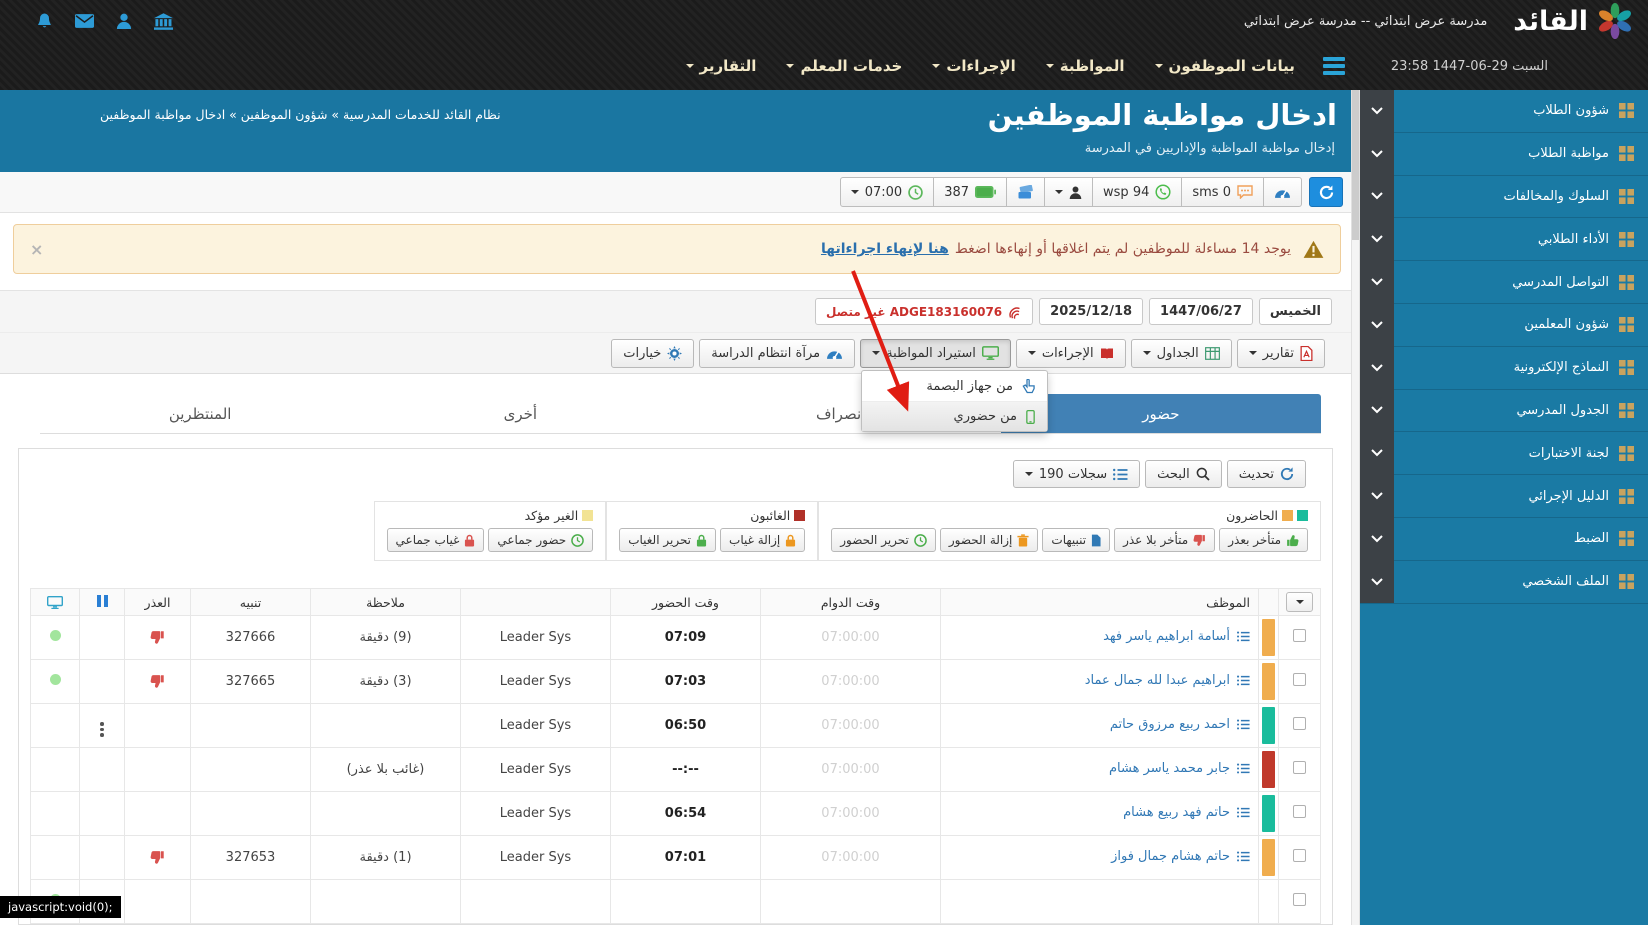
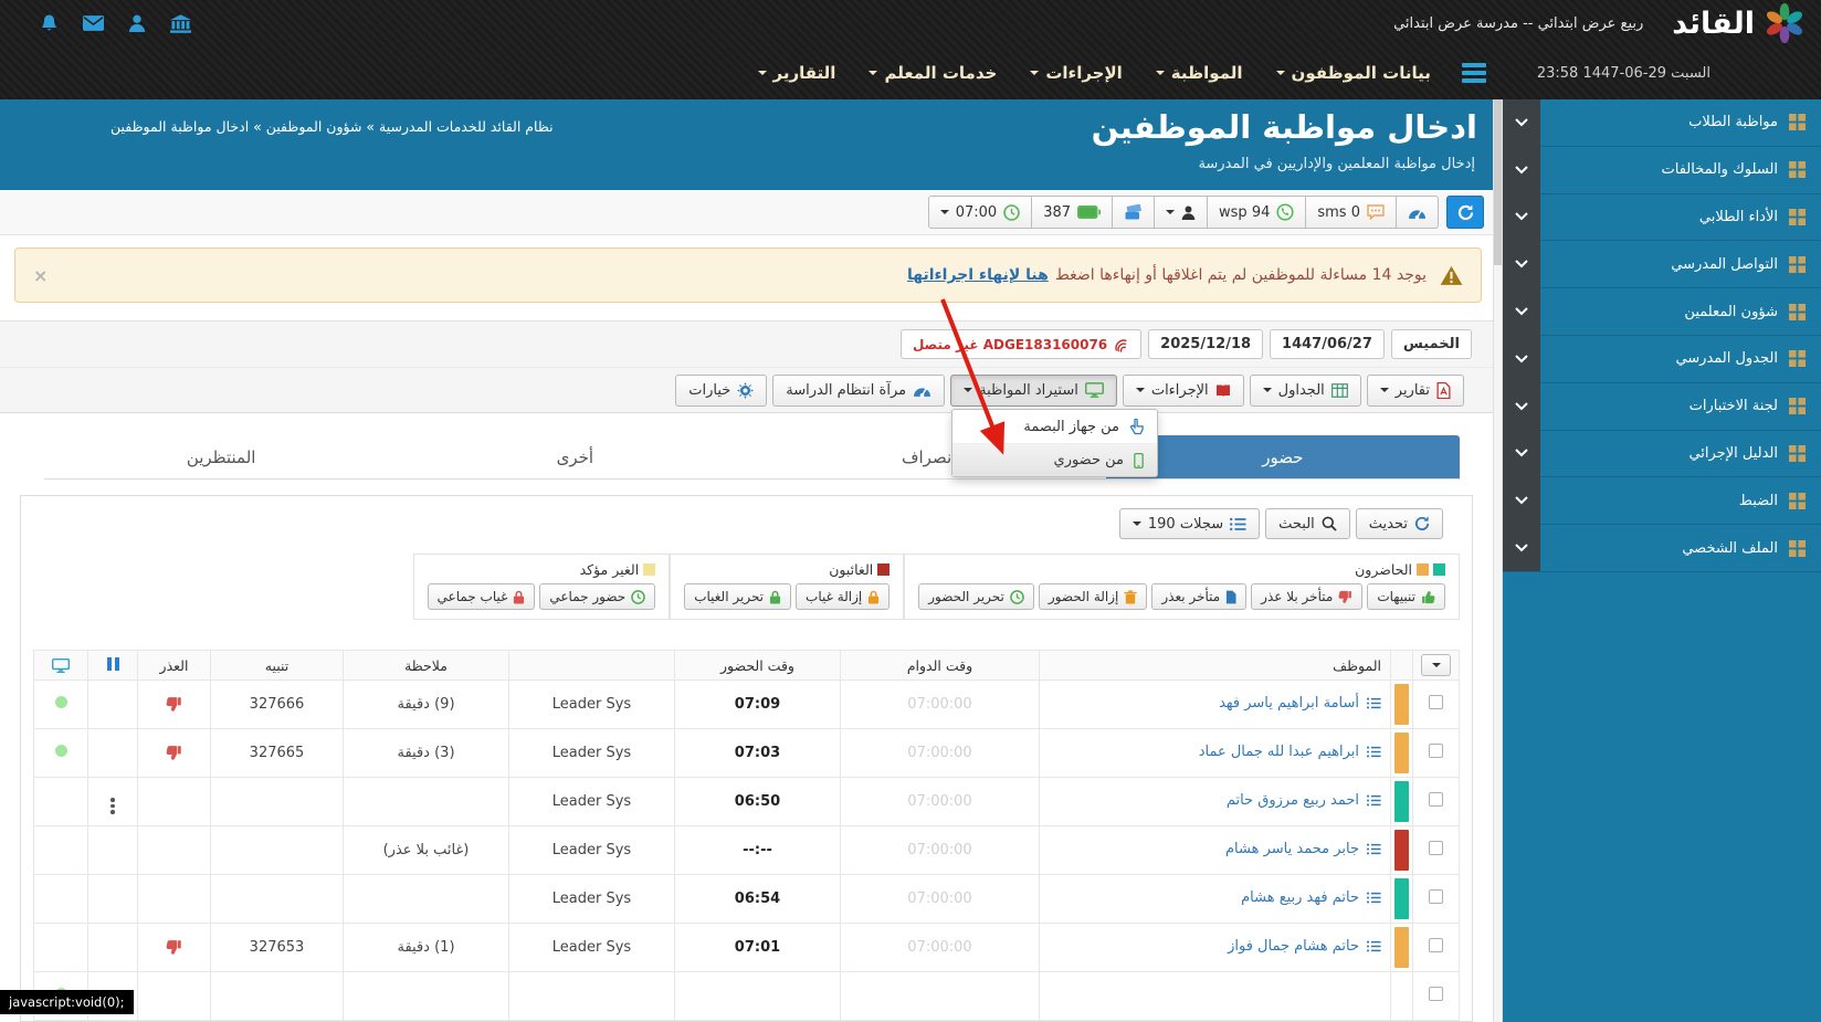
  القائد
- مدرسة عرض ابتدائي -- مدرسة عرض ابتدائي
+ ربيع عرض ابتدائي -- مدرسة عرض ابتدائي
  23:58 1447-06-29 السبت
  بيانات الموظفون
  المواظبة
  الإجراءات
  خدمات المعلم
  التقارير
- شؤون الطلاب
  مواظبة الطلاب
  السلوك والمخالفات
  الأداء الطلابي
  التواصل المدرسي
  شؤون المعلمين
- النماذج الإلكترونية
  الجدول المدرسي
  لجنة الاختبارات
  الدليل الإجرائي
  الضبط
  الملف الشخصي
  ادخال مواظبة الموظفين
- إدخال مواظبة المواظبة والإداريين في المدرسة
+ إدخال مواظبة المعلمين والإداريين في المدرسة
  نظام القائد للخدمات المدرسية » شؤون الموظفين » ادخال مواظبة الموظفين
  sms 0
  wsp 94
  387
  07:00
  يوجد 14 مساءلة للموظفين لم يتم اغلاقها أو إنهاءها اضغط
  هنا لإنهاء اجراءاتها
  ×
  الخميس
  1447/06/27
  2025/12/18
  ADGE183160076 غي متصل
  تقارير
  الجداول
  الإجراءات
  استيراد المواظبة
  مرآة انتظام الدراسة
  خيارات
  من جهاز البصمة
  من حضوري
  حضور
  نصراف
  أخرى
  المنتظرين
  تحديث
  البحث
  190 سجلات
  الحاضرون
- متأخر بعذر
+ تنبيهات
  متأخر بلا عذر
- تنبيهات
+ متأخر بعذر
  إزالة الحضور
  تحرير الحضور
  الغائبون
  إزالة غياب
  تحرير الغياب
  الغير مؤكد
  حضور جماعي
  غياب جماعي
  		الموظف	وقت الدوام	وقت الحضور		ملاحظة	تنبيه	العذر
  		أسامة ابراهيم ياسر فهد	07:00:00	07:09	Leader Sys	(9) دقيقة	327666
  		ابراهيم عبدا لله جمال عماد	07:00:00	07:03	Leader Sys	(3) دقيقة	327665
  		احمد ربيع مرزوق حاتم	07:00:00	06:50	Leader Sys
  		جابر محمد ياسر هشام	07:00:00	--:--	Leader Sys	(غائب بلا عذر)
  		حاتم فهد ربيع هشام	07:00:00	06:54	Leader Sys
  		حاتم هشام جمال فواز	07:00:00	07:01	Leader Sys	(1) دقيقة	327653
  javascript:void(0);
